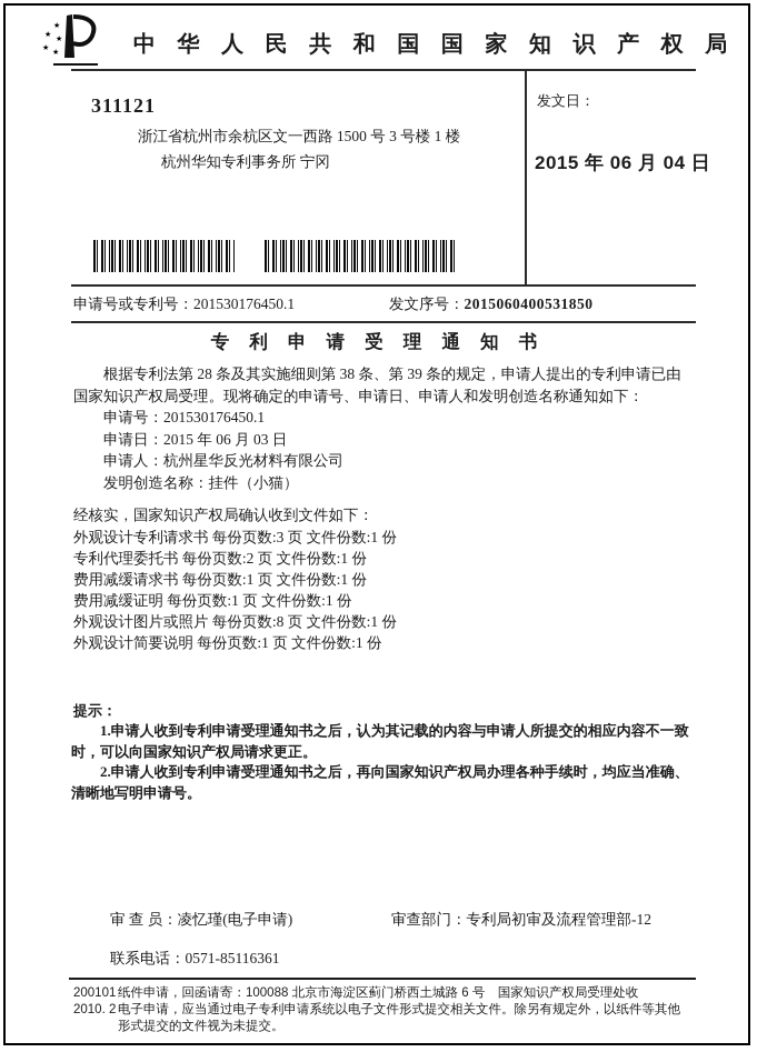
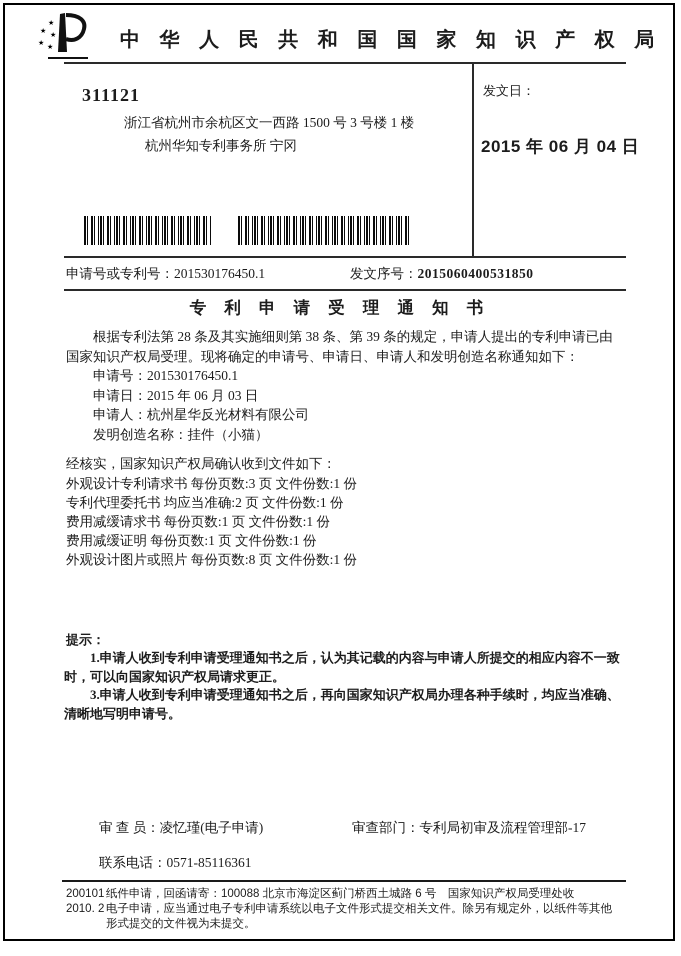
  ★
  ★
  ★
  ★
  ★
  中 华 人 民 共 和 国 国 家 知 识 产 权 局
  311121
  浙江省杭州市余杭区文一西路 1500 号 3 号楼 1 楼
  杭州华知专利事务所 宁冈
  发文日：
  2015 年 06 月 04 日
  申请号或专利号：201530176450.1
  发文序号：2015060400531850
  专 利 申 请 受 理 通 知 书
  根据专利法第 28 条及其实施细则第 38 条、第 39 条的规定，申请人提出的专利申请已由国家知识产权局受理。现将确定的申请号、申请日、申请人和发明创造名称通知如下：
  申请号：201530176450.1
  申请日：2015 年 06 月 03 日
  申请人：杭州星华反光材料有限公司
  发明创造名称：挂件（小猫）
  经核实，国家知识产权局确认收到文件如下：
  外观设计专利请求书 每份页数:3 页 文件份数:1 份
- 专利代理委托书 每份页数:2 页 文件份数:1 份
+ 专利代理委托书 均应当准确:2 页 文件份数:1 份
  费用减缓请求书 每份页数:1 页 文件份数:1 份
  费用减缓证明 每份页数:1 页 文件份数:1 份
  外观设计图片或照片 每份页数:8 页 文件份数:1 份
- 外观设计简要说明 每份页数:1 页 文件份数:1 份
  提示：
  1.申请人收到专利申请受理通知书之后，认为其记载的内容与申请人所提交的相应内容不一致时，可以向国家知识产权局请求更正。
- 2.申请人收到专利申请受理通知书之后，再向国家知识产权局办理各种手续时，均应当准确、清晰地写明申请号。
+ 3.申请人收到专利申请受理通知书之后，再向国家知识产权局办理各种手续时，均应当准确、清晰地写明申请号。
  审 查 员：凌忆瑾(电子申请)
- 审查部门：专利局初审及流程管理部-12
+ 审查部门：专利局初审及流程管理部-17
  联系电话：0571-85116361
  200101
  纸件申请，回函请寄：100088 北京市海淀区蓟门桥西土城路 6 号 国家知识产权局受理处收
  2010. 2
  电子申请，应当通过电子专利申请系统以电子文件形式提交相关文件。除另有规定外，以纸件等其他形式提交的文件视为未提交。
